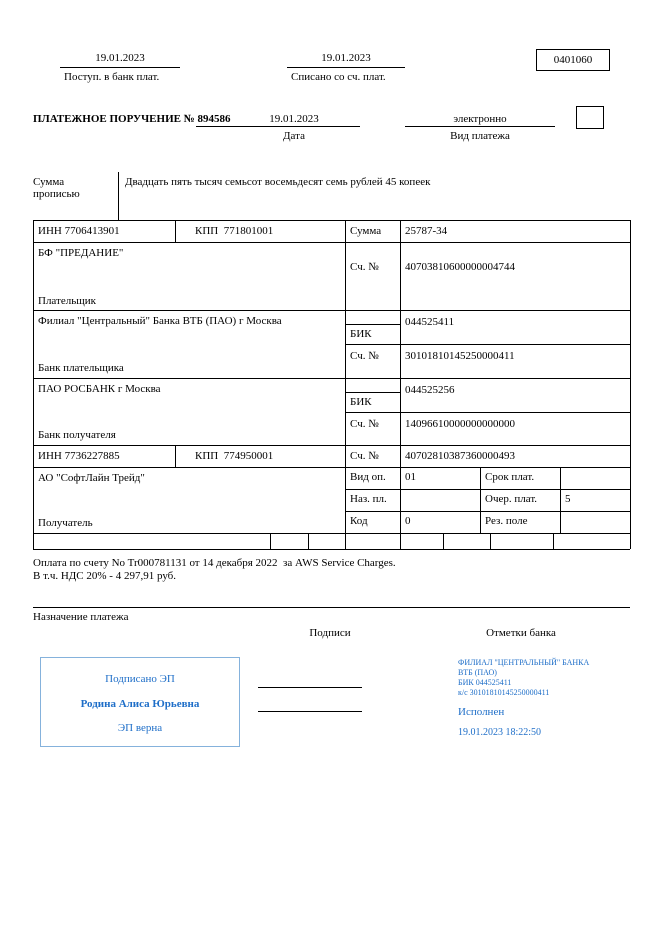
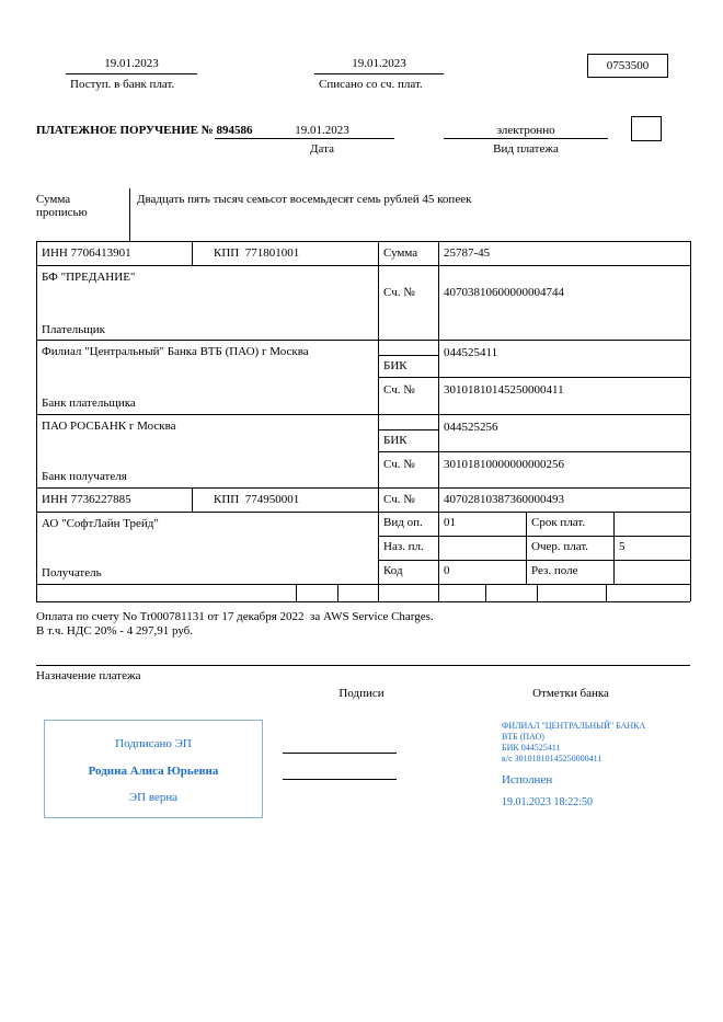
  19.01.2023
  Поступ. в банк плат.
  19.01.2023
  Списано со сч. плат.
- 0401060
+ 0753500
  ПЛАТЕЖНОЕ ПОРУЧЕНИЕ № 894586
  19.01.2023
  Дата
  электронно
  Вид платежа
  Сумма
  прописью
  Двадцать пять тысяч семьсот восемьдесят семь рублей 45 копеек
  ИНН 7706413901
  КПП 771801001
  Сумма
- 25787-34
+ 25787-45
  БФ "ПРЕДАНИЕ"
  Плательщик
  Сч. №
  40703810600000004744
  Филиал "Центральный" Банка ВТБ (ПАО) г Москва
  Банк плательщика
  БИК
  044525411
  Сч. №
  30101810145250000411
  ПАО РОСБАНК г Москва
  Банк получателя
  БИК
  044525256
  Сч. №
- 14096610000000000000
+ 30101810000000000256
  ИНН 7736227885
  КПП 774950001
  Сч. №
  40702810387360000493
  АО "СофтЛайн Трейд"
  Получатель
  Вид оп.
  01
  Срок плат.
  Наз. пл.
  Очер. плат.
  5
  Код
  0
  Рез. поле
- Оплата по счету No Tr000781131 от 14 декабря 2022 за AWS Service Charges.
+ Оплата по счету No Tr000781131 от 17 декабря 2022 за AWS Service Charges.
  В т.ч. НДС 20% - 4 297,91 руб.
  Назначение платежа
  Подписи
  Отметки банка
  Подписано ЭП
  Родина Алиса Юрьевна
  ЭП верна
  ФИЛИАЛ "ЦЕНТРАЛЬНЫЙ" БАНКА
  ВТБ (ПАО)
  БИК 044525411
  к/с 30101810145250000411
  Исполнен
  19.01.2023 18:22:50
